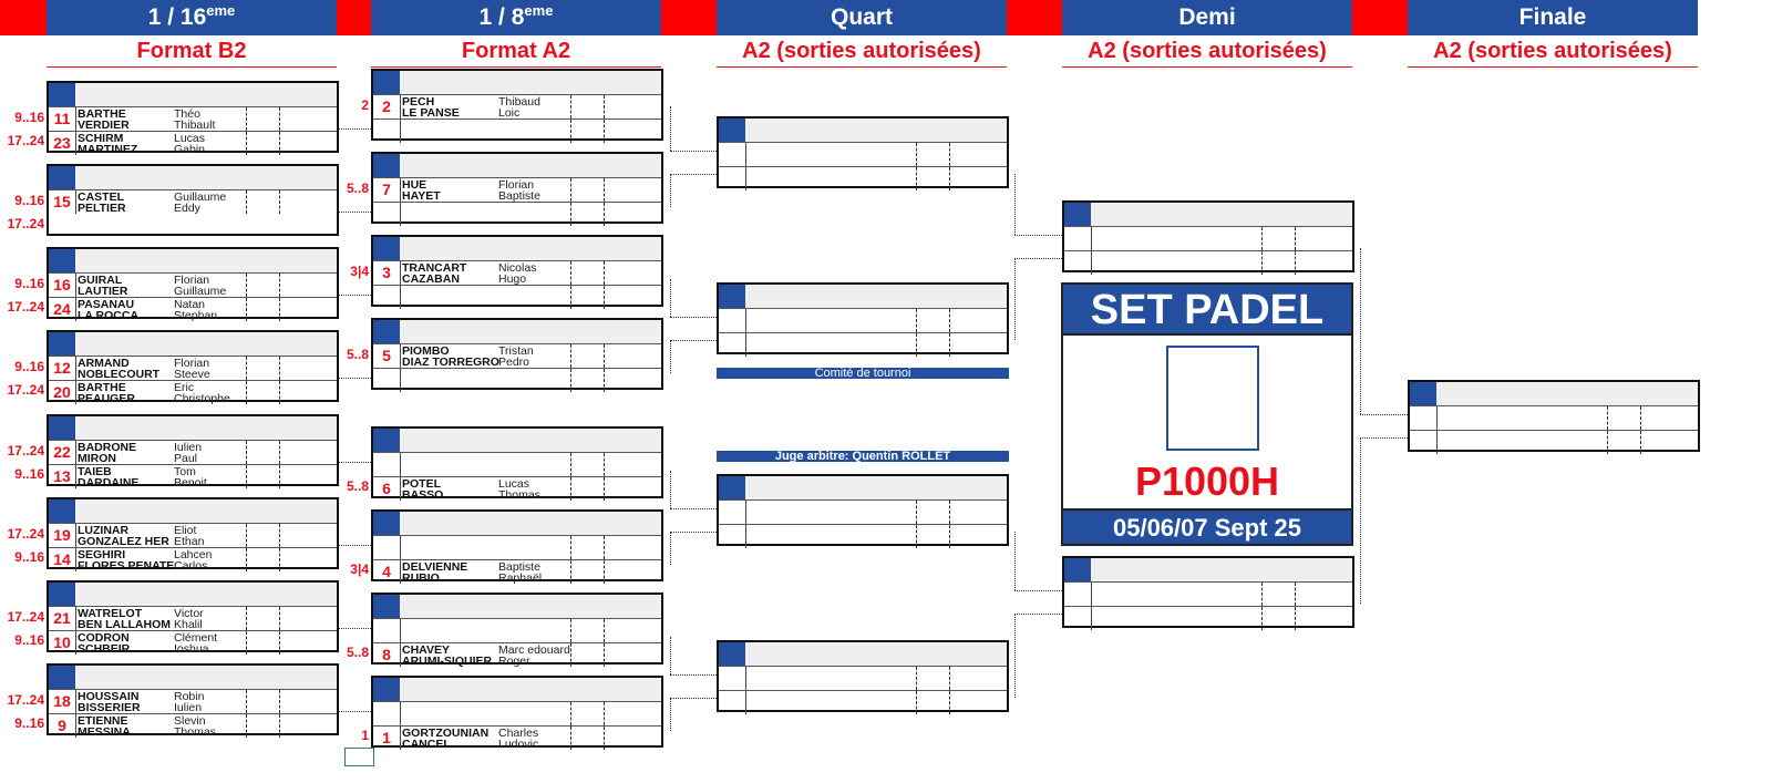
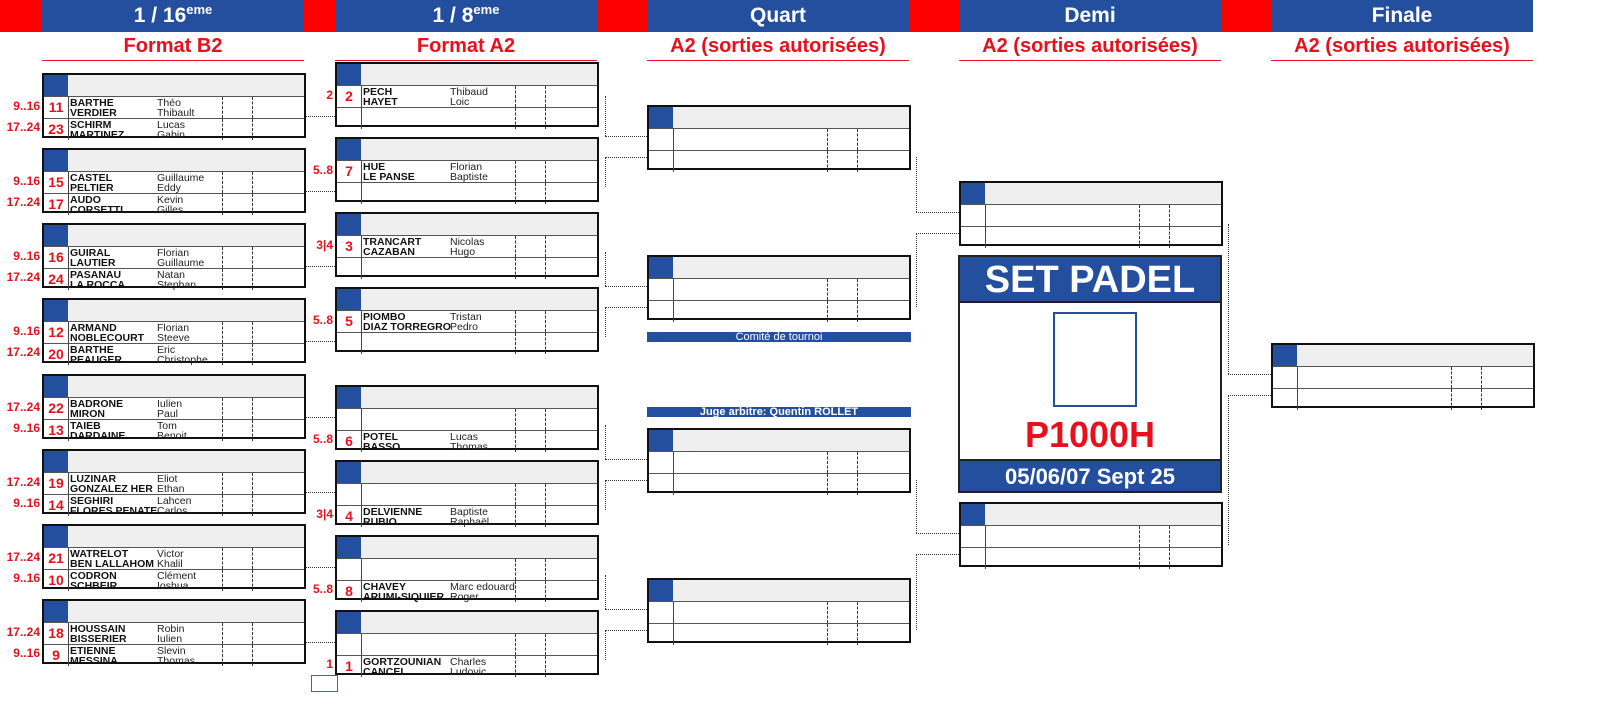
  1 / 16eme
  1 / 8eme
  Quart
  Demi
  Finale
  Format B2
  Format A2
  A2 (sorties autorisées)
  A2 (sorties autorisées)
  A2 (sorties autorisées)
  11
  BARTHE
  Théo
  VERDIER
  Thibault
  23
  SCHIRM
  Lucas
  MARTINEZ
  Gabin
  9..16
  17..24
  15
  CASTEL
  Guillaume
  PELTIER
  Eddy
+ 17
+ AUDO
+ Kevin
+ CORSETTI
+ Gilles
  9..16
  17..24
  16
  GUIRAL
  Florian
  LAUTIER
  Guillaume
  24
  PASANAU
  Natan
  LA ROCCA
  Stephan
  9..16
  17..24
  12
  ARMAND
  Florian
  NOBLECOURT
  Steeve
  20
  BARTHE
  Eric
  PEAUGER
  Christophe
  9..16
  17..24
  22
  BADRONE
  Iulien
  MIRON
  Paul
  13
  TAIEB
  Tom
  DARDAINE
  Benoit
  17..24
  9..16
  19
  LUZINAR
  Eliot
  GONZALEZ HER
  Ethan
  14
  SEGHIRI
  Lahcen
  FLORES PENATE
  Carlos
  17..24
  9..16
  21
  WATRELOT
  Victor
  BEN LALLAHOM
  Khalil
  10
  CODRON
  Clément
  SCHBEIR
  Ioshua
  17..24
  9..16
  18
  HOUSSAIN
  Robin
  BISSERIER
  Iulien
  9
  ETIENNE
  Slevin
  MESSINA
  Thomas
  17..24
  9..16
  2
  PECH
  Thibaud
- LE PANSE
+ HAYET
  Loic
  2
  7
  HUE
  Florian
- HAYET
+ LE PANSE
  Baptiste
  5..8
  3
  TRANCART
  Nicolas
  CAZABAN
  Hugo
  3|4
  5
  PIOMBO
  Tristan
  DIAZ TORREGRO
  Pedro
  5..8
  6
  POTEL
  Lucas
  BASSO
  Thomas
  5..8
  4
  DELVIENNE
  Baptiste
  RUBIO
  Raphaël
  3|4
  8
  CHAVEY
  Marc edouard
  ARUMI-SIQUIER
  Roger
  5..8
  1
  GORTZOUNIAN
  Charles
  CANCEL
  Ludovic
  1
  Comité de tournoi
  Juge arbitre: Quentin ROLLET
  SET PADEL
  P1000H
  05/06/07 Sept 25
